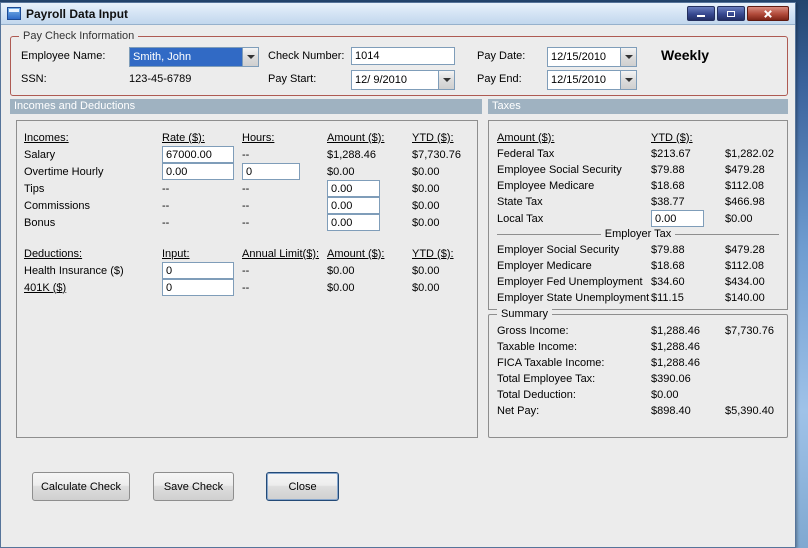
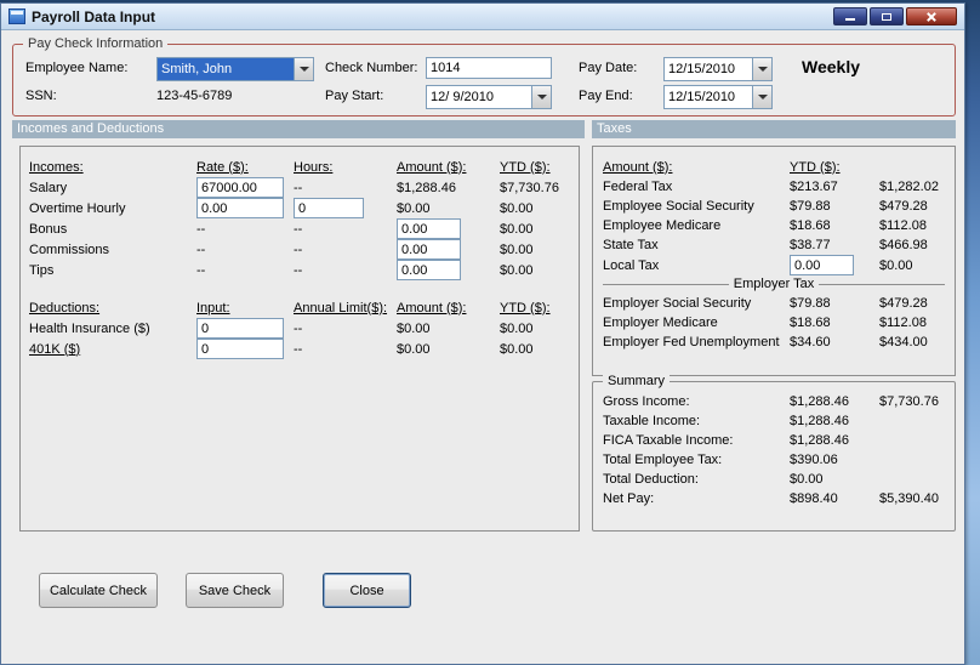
  Payroll Data Input
  Pay Check Information
  Employee Name:
  Smith, John
  Check Number:
  1014
  Pay Date:
  12/15/2010
  Weekly
  SSN:
  123-45-6789
  Pay Start:
  12/ 9/2010
  Pay End:
  12/15/2010
  Incomes and Deductions
  Taxes
  Incomes:
  Rate ($):
  Hours:
  Amount ($):
  YTD ($):
  Salary
  67000.00
  --
  $1,288.46
  $7,730.76
  Overtime Hourly
  0.00
  0
  $0.00
  $0.00
- Tips
+ Bonus
  --
  --
  0.00
  $0.00
  Commissions
  --
  --
  0.00
  $0.00
- Bonus
+ Tips
  --
  --
  0.00
  $0.00
  Deductions:
  Input:
  Annual Limit($):
  Amount ($):
  YTD ($):
  Health Insurance ($)
  0
  --
  $0.00
  $0.00
  401K ($)
  0
  --
  $0.00
  $0.00
  Amount ($):
  YTD ($):
  Federal Tax
  $213.67
  $1,282.02
  Employee Social Security
  $79.88
  $479.28
  Employee Medicare
  $18.68
  $112.08
  State Tax
  $38.77
  $466.98
  Local Tax
  0.00
  $0.00
  Employer Tax
  Employer Social Security
  $79.88
  $479.28
  Employer Medicare
  $18.68
  $112.08
  Employer Fed Unemployment
  $34.60
  $434.00
- Employer State Unemployment
- $11.15
- $140.00
  Summary
  Gross Income:
  $1,288.46
  $7,730.76
  Taxable Income:
  $1,288.46
  FICA Taxable Income:
  $1,288.46
  Total Employee Tax:
  $390.06
  Total Deduction:
  $0.00
  Net Pay:
  $898.40
  $5,390.40
  Calculate Check
  Save Check
  Close
